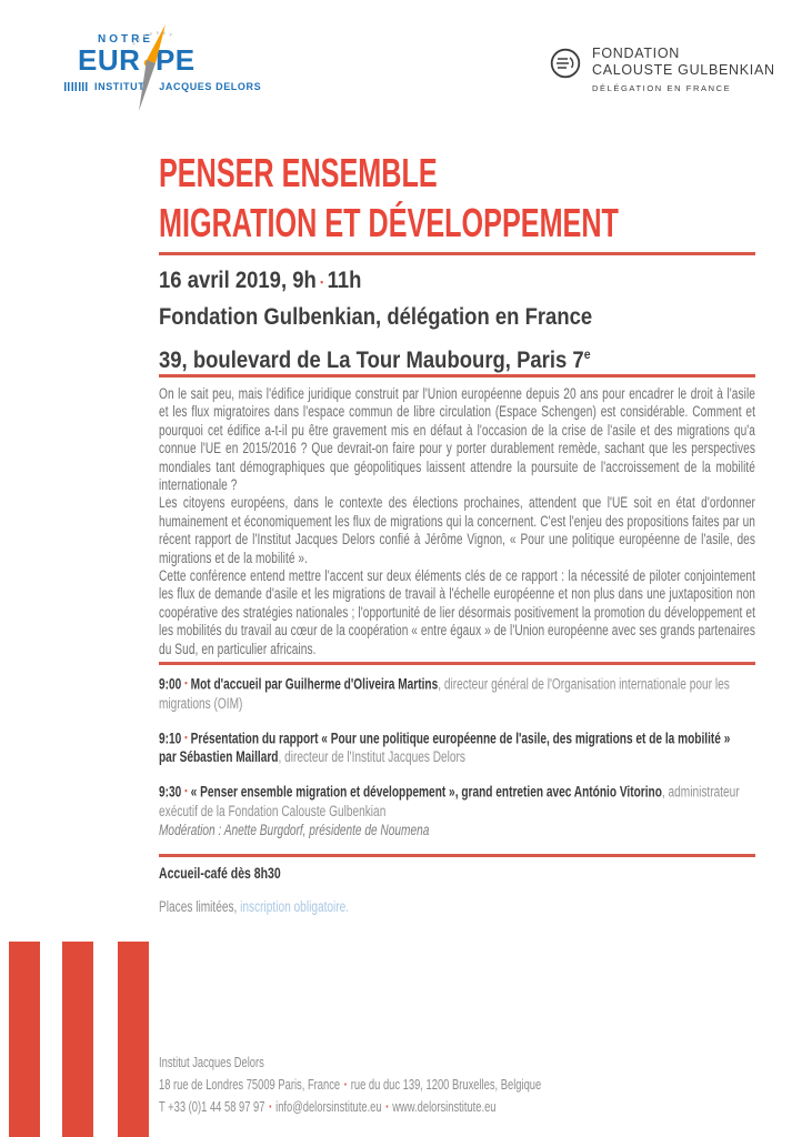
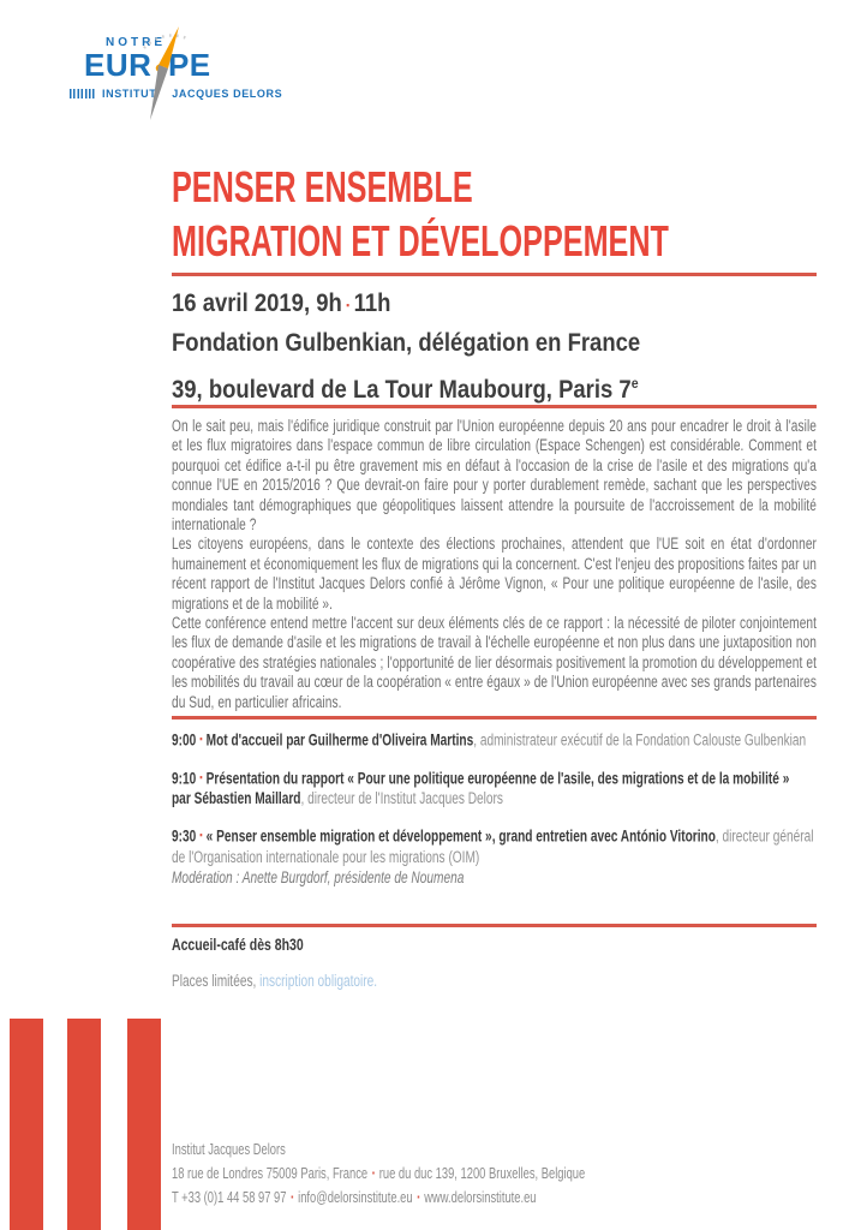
  NOTRE
  EUR PE
  INSTITUT
  JACQUES DELORS
- FONDATION
- CALOUSTE GULBENKIAN
- DÉLÉGATION EN FRANCE
  PENSER ENSEMBLE
  MIGRATION ET DÉVELOPPEMENT
  16 avril 2019, 9h ▪ 11h
  Fondation Gulbenkian, délégation en France
  39, boulevard de La Tour Maubourg, Paris 7e
  On le sait peu, mais l'édifice juridique construit par l'Union européenne depuis 20 ans pour encadrer le droit à l'asile et les flux migratoires dans l'espace commun de libre circulation (Espace Schengen) est considérable. Comment et pourquoi cet édifice a-t-il pu être gravement mis en défaut à l'occasion de la crise de l'asile et des migrations qu'a connue l'UE en 2015/2016 ? Que devrait-on faire pour y porter durablement remède, sachant que les perspectives mondiales tant démographiques que géopolitiques laissent attendre la poursuite de l'accroissement de la mobilité internationale ?
  Les citoyens européens, dans le contexte des élections prochaines, attendent que l'UE soit en état d'ordonner humainement et économiquement les flux de migrations qui la concernent. C'est l'enjeu des propositions faites par un récent rapport de l'Institut Jacques Delors confié à Jérôme Vignon, « Pour une politique européenne de l'asile, des migrations et de la mobilité ».
  Cette conférence entend mettre l'accent sur deux éléments clés de ce rapport : la nécessité de piloter conjointement les flux de demande d'asile et les migrations de travail à l'échelle européenne et non plus dans une juxtaposition non coopérative des stratégies nationales ; l'opportunité de lier désormais positivement la promotion du développement et les mobilités du travail au cœur de la coopération « entre égaux » de l'Union européenne avec ses grands partenaires du Sud, en particulier africains.
- 9:00 ▪ Mot d'accueil par Guilherme d'Oliveira Martins, directeur général de l'Organisation internationale pour les migrations (OIM)
+ 9:00 ▪ Mot d'accueil par Guilherme d'Oliveira Martins, administrateur exécutif de la Fondation Calouste Gulbenkian
  9:10 ▪ Présentation du rapport « Pour une politique européenne de l'asile, des migrations et de la mobilité »
  par Sébastien Maillard, directeur de l'Institut Jacques Delors
- 9:30 ▪ « Penser ensemble migration et développement », grand entretien avec António Vitorino, administrateur exécutif de la Fondation Calouste Gulbenkian
+ 9:30 ▪ « Penser ensemble migration et développement », grand entretien avec António Vitorino, directeur général de l'Organisation internationale pour les migrations (OIM)
  Modération : Anette Burgdorf, présidente de Noumena
  Accueil-café dès 8h30
  Places limitées, inscription obligatoire.
  Institut Jacques Delors
  18 rue de Londres 75009 Paris, France ▪ rue du duc 139, 1200 Bruxelles, Belgique
  T +33 (0)1 44 58 97 97 ▪ info@delorsinstitute.eu ▪ www.delorsinstitute.eu
